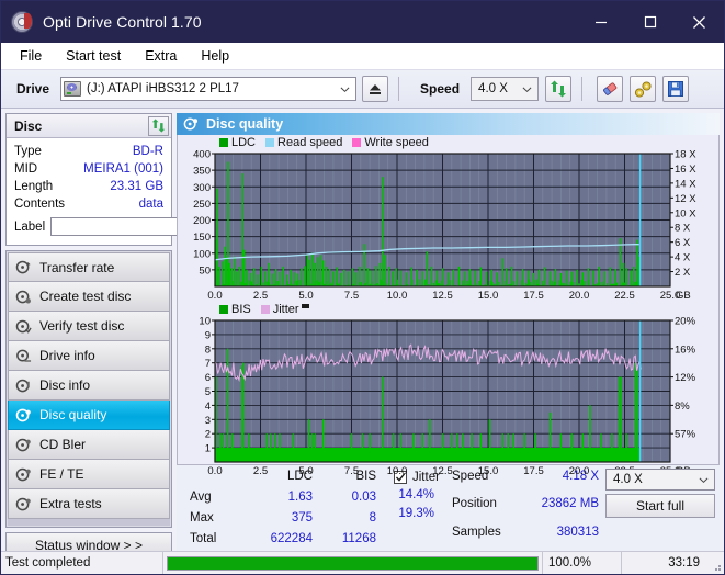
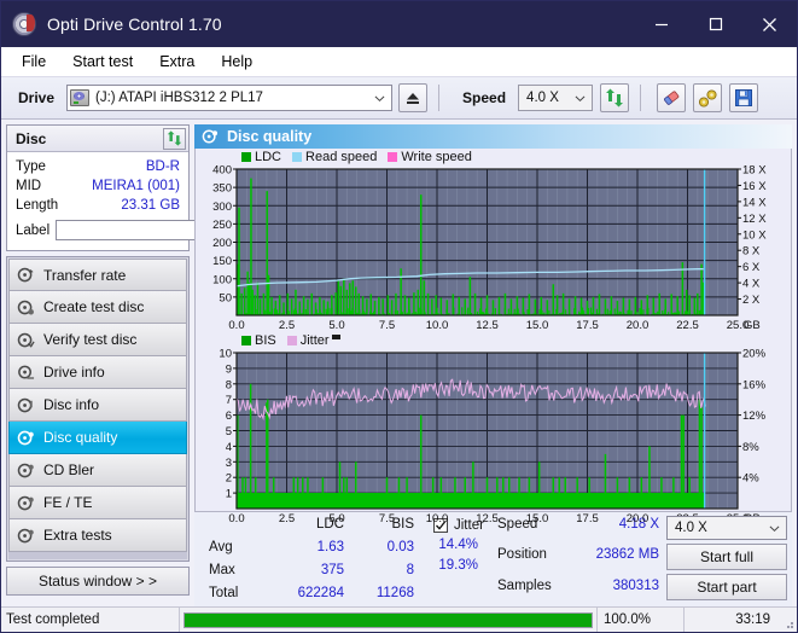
  Opti Drive Control 1.70
  File
  Start test
  Extra
  Help
  Drive
  (J:) ATAPI iHBS312 2 PL17
  Speed
  4.0 X
  Disc
  Type
  BD-R
  MID
  MEIRA1 (001)
  Length
  23.31 GB
- Contents
- data
  Label
  Transfer rate
  Create test disc
  Verify test disc
  Drive info
  Disc info
  Disc quality
  CD Bler
  FE / TE
  Extra tests
  Status window > >
  Disc quality
  LDC
  Read speed
  Write speed
  50
  100
  150
  200
  250
  300
  350
  400
  2 X
  4 X
  6 X
  8 X
  10 X
  12 X
  14 X
  16 X
  18 X
  0.0
  2.5
  5.0
  7.5
  10.0
  12.5
  15.0
  17.5
  20.0
  22.5
  25.0
  GB
  BIS
  Jitter
  1
  2
  3
  4
  5
  6
  7
  8
  9
  10
- 57%
+ 4%
  8%
  12%
  16%
  20%
  0.0
  2.5
  5.0
  7.5
  10.0
  12.5
  15.0
  17.5
  20.0
  LDC
  BIS
  Avg
  1.63
  0.03
  Max
  375
  8
  Total
  622284
  11268
  Jitter
  14.4%
  19.3%
  Speed
  4.18 X
  Position
  23862 MB
  Samples
  380313
  4.0 X
  Start full
+ Start part
  Test completed
  100.0%
  33:19
